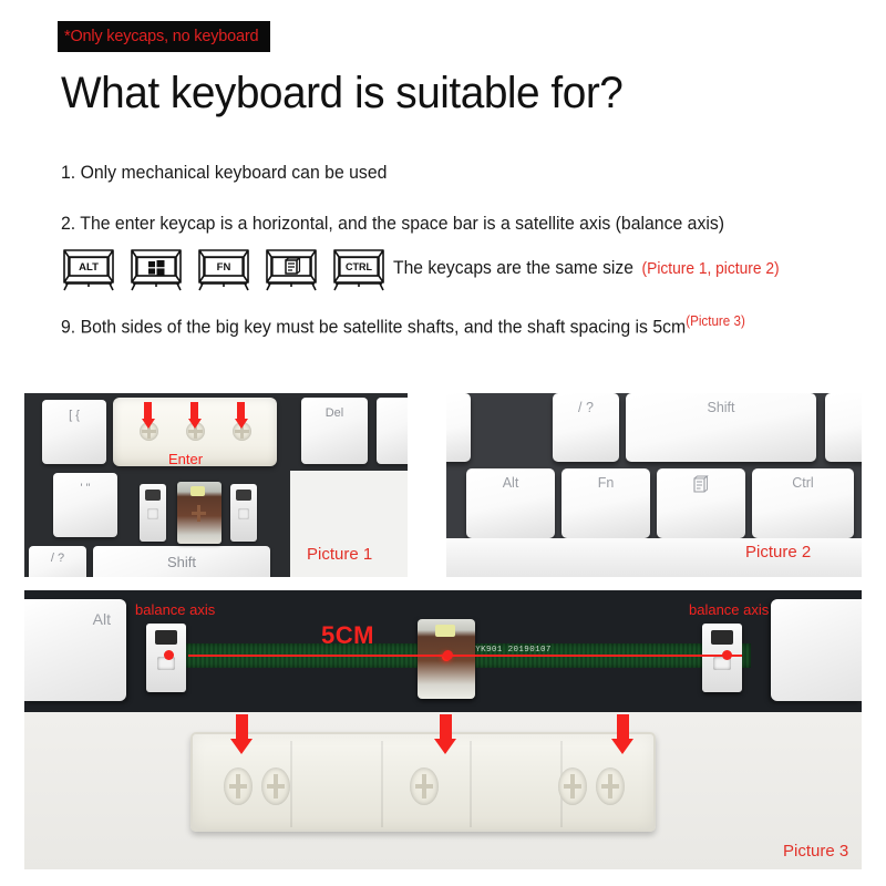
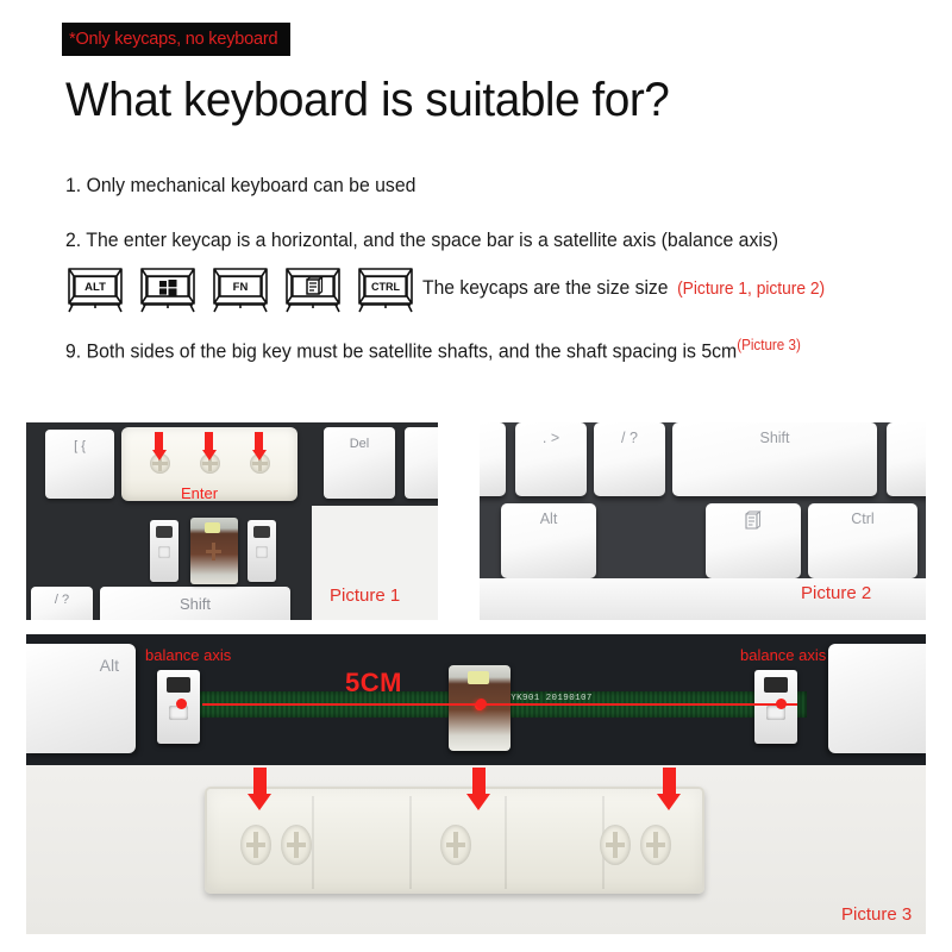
  *Only keycaps, no keyboard
  What keyboard is suitable for?
  1. Only mechanical keyboard can be used
  2. The enter keycap is a horizontal, and the space bar is a satellite axis (balance axis)
  9. Both sides of the big key must be satellite shafts, and the shaft spacing is 5cm(Picture 3)
  ALT
  FN
  CTRL
- The keycaps are the same size (Picture 1, picture 2)
+ The keycaps are the size size (Picture 1, picture 2)
  [ {
- ' "
  / ?
  Shift
  Del
  Enter
  Picture 1
+ . >
  / ?
  Shift
  Alt
- Fn
  Ctrl
  Picture 2
  Alt
  5CM
  balance axis
  balance axis
  Picture 3
